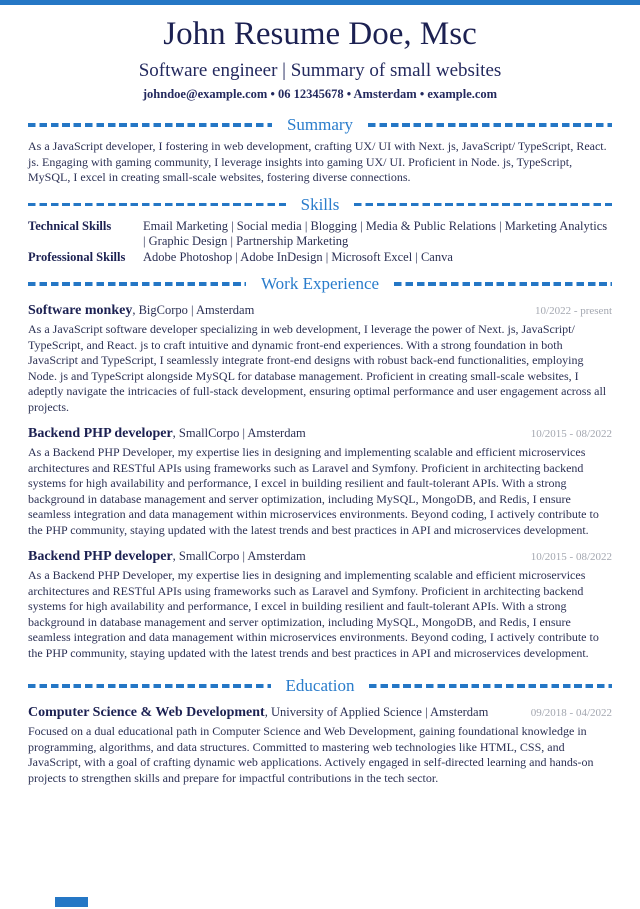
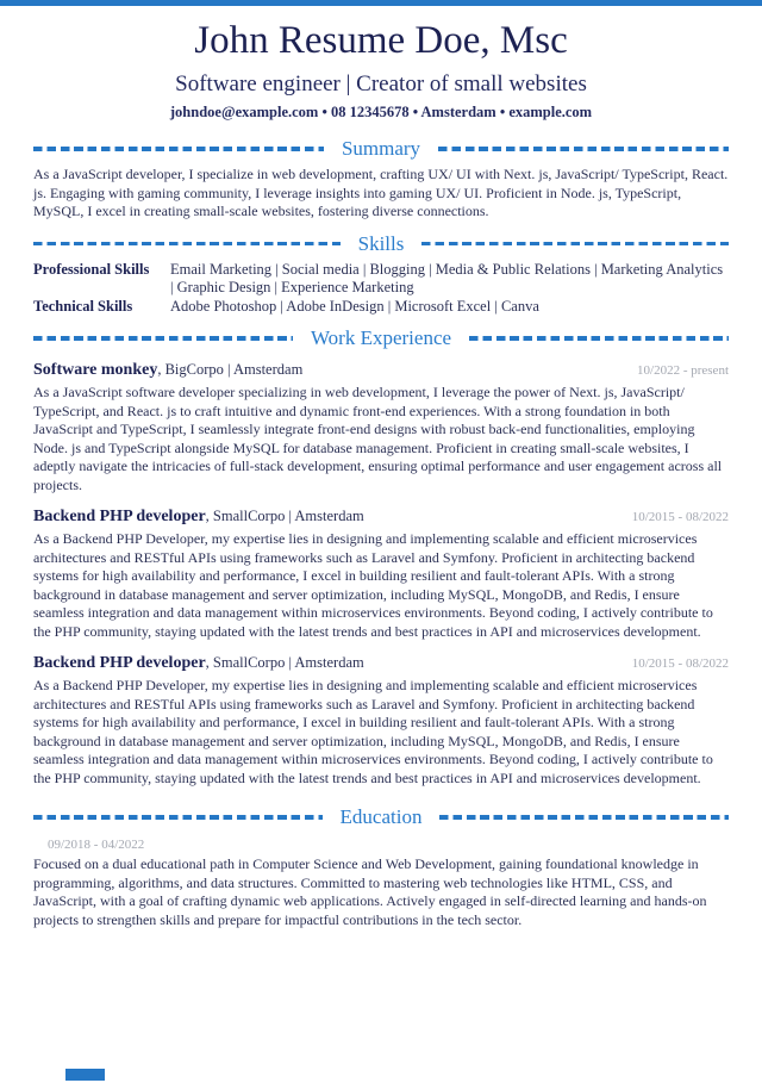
  John Resume Doe, Msc
- Software engineer | Summary of small websites
+ Software engineer | Creator of small websites
- johndoe@example.com • 06 12345678 • Amsterdam • example.com
+ johndoe@example.com • 08 12345678 • Amsterdam • example.com
  Summary
- As a JavaScript developer, I fostering in web development, crafting UX/ UI with Next. js, JavaScript/ TypeScript, React. js. Engaging with gaming community, I leverage insights into gaming UX/ UI. Proficient in Node. js, TypeScript, MySQL, I excel in creating small-scale websites, fostering diverse connections.
+ As a JavaScript developer, I specialize in web development, crafting UX/ UI with Next. js, JavaScript/ TypeScript, React. js. Engaging with gaming community, I leverage insights into gaming UX/ UI. Proficient in Node. js, TypeScript, MySQL, I excel in creating small-scale websites, fostering diverse connections.
  Skills
- Technical Skills
+ Professional Skills
- Email Marketing | Social media | Blogging | Media & Public Relations | Marketing Analytics | Graphic Design | Partnership Marketing
+ Email Marketing | Social media | Blogging | Media & Public Relations | Marketing Analytics | Graphic Design | Experience Marketing
- Professional Skills
+ Technical Skills
  Adobe Photoshop | Adobe InDesign | Microsoft Excel | Canva
  Work Experience
  Software monkey, BigCorpo | Amsterdam
  10/2022 - present
  As a JavaScript software developer specializing in web development, I leverage the power of Next. js, JavaScript/ TypeScript, and React. js to craft intuitive and dynamic front-end experiences. With a strong foundation in both JavaScript and TypeScript, I seamlessly integrate front-end designs with robust back-end functionalities, employing Node. js and TypeScript alongside MySQL for database management. Proficient in creating small-scale websites, I adeptly navigate the intricacies of full-stack development, ensuring optimal performance and user engagement across all projects.
  Backend PHP developer, SmallCorpo | Amsterdam
  10/2015 - 08/2022
  As a Backend PHP Developer, my expertise lies in designing and implementing scalable and efficient microservices architectures and RESTful APIs using frameworks such as Laravel and Symfony. Proficient in architecting backend systems for high availability and performance, I excel in building resilient and fault-tolerant APIs. With a strong background in database management and server optimization, including MySQL, MongoDB, and Redis, I ensure seamless integration and data management within microservices environments. Beyond coding, I actively contribute to the PHP community, staying updated with the latest trends and best practices in API and microservices development.
  Backend PHP developer, SmallCorpo | Amsterdam
  10/2015 - 08/2022
  As a Backend PHP Developer, my expertise lies in designing and implementing scalable and efficient microservices architectures and RESTful APIs using frameworks such as Laravel and Symfony. Proficient in architecting backend systems for high availability and performance, I excel in building resilient and fault-tolerant APIs. With a strong background in database management and server optimization, including MySQL, MongoDB, and Redis, I ensure seamless integration and data management within microservices environments. Beyond coding, I actively contribute to the PHP community, staying updated with the latest trends and best practices in API and microservices development.
  Education
- Computer Science & Web Development, University of Applied Science | Amsterdam
  09/2018 - 04/2022
  Focused on a dual educational path in Computer Science and Web Development, gaining foundational knowledge in programming, algorithms, and data structures. Committed to mastering web technologies like HTML, CSS, and JavaScript, with a goal of crafting dynamic web applications. Actively engaged in self-directed learning and hands-on projects to strengthen skills and prepare for impactful contributions in the tech sector.
